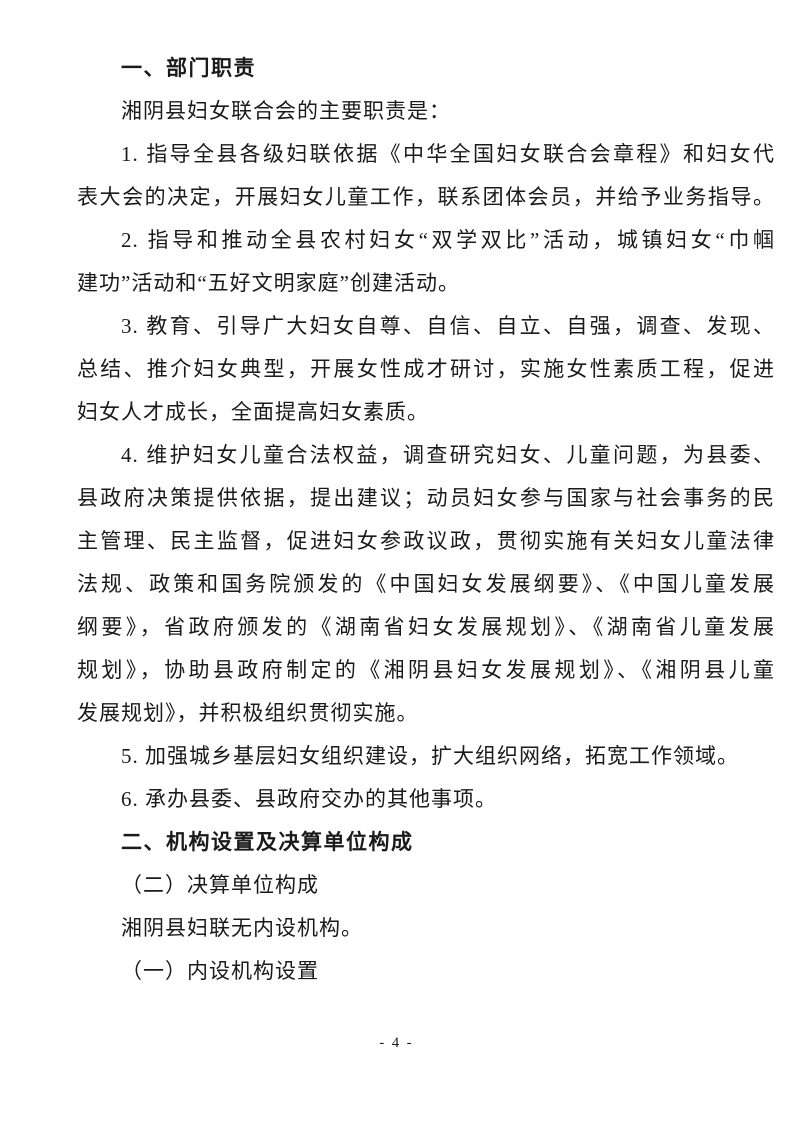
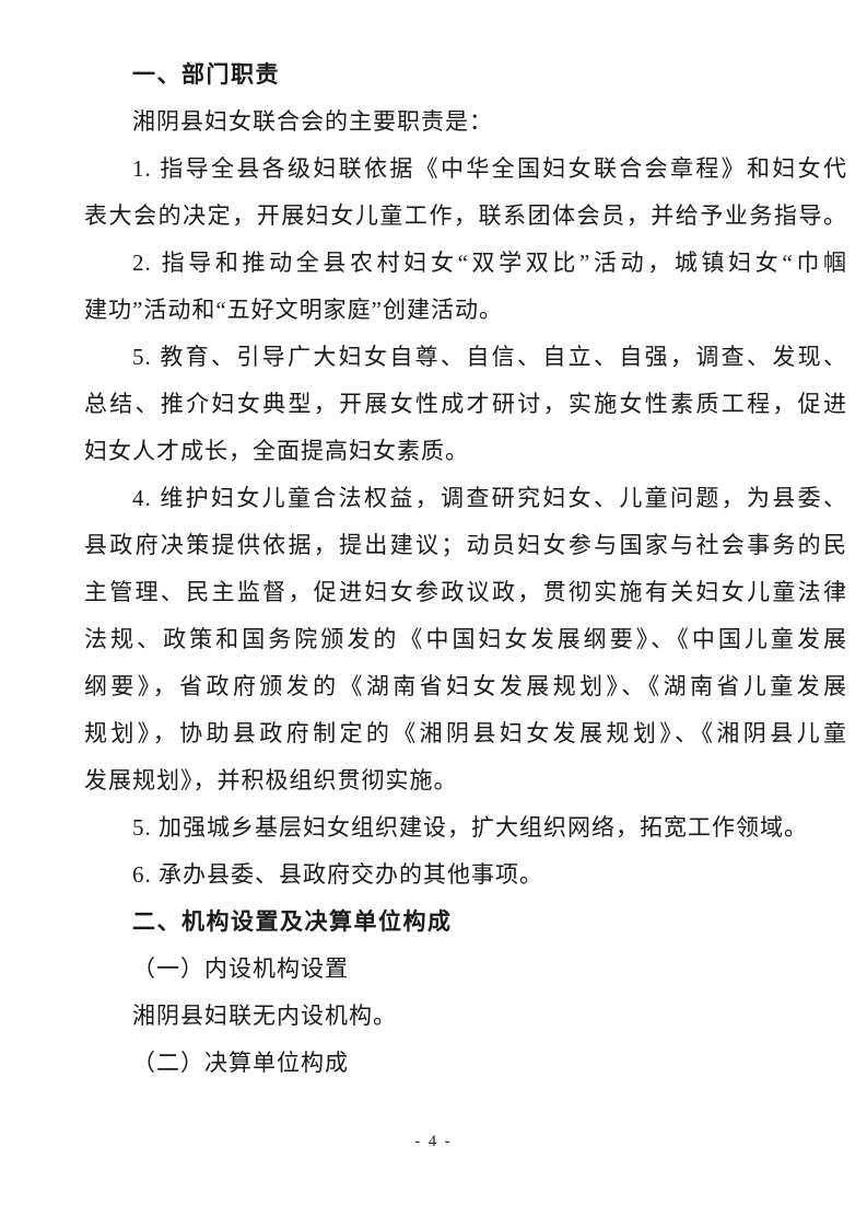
  一、部门职责
  湘阴县妇女联合会的主要职责是：
  1. 指导全县各级妇联依据《中华全国妇女联合会章程》和妇女代
  表大会的决定，开展妇女儿童工作，联系团体会员，并给予业务指导。
  2. 指导和推动全县农村妇女“双学双比”活动，城镇妇女“巾帼
  建功”活动和“五好文明家庭”创建活动。
- 3. 教育、引导广大妇女自尊、自信、自立、自强，调查、发现、
+ 5. 教育、引导广大妇女自尊、自信、自立、自强，调查、发现、
  总结、推介妇女典型，开展女性成才研讨，实施女性素质工程，促进
  妇女人才成长，全面提高妇女素质。
  4. 维护妇女儿童合法权益，调查研究妇女、儿童问题，为县委、
  县政府决策提供依据，提出建议；动员妇女参与国家与社会事务的民
  主管理、民主监督，促进妇女参政议政，贯彻实施有关妇女儿童法律
  法规、政策和国务院颁发的《中国妇女发展纲要》、《中国儿童发展
  纲要》，省政府颁发的《湖南省妇女发展规划》、《湖南省儿童发展
  规划》，协助县政府制定的《湘阴县妇女发展规划》、《湘阴县儿童
  发展规划》，并积极组织贯彻实施。
  5. 加强城乡基层妇女组织建设，扩大组织网络，拓宽工作领域。
  6. 承办县委、县政府交办的其他事项。
  二、机构设置及决算单位构成
- （二）决算单位构成
+ （一）内设机构设置
  湘阴县妇联无内设机构。
- （一）内设机构设置
+ （二）决算单位构成
  - 4 -
